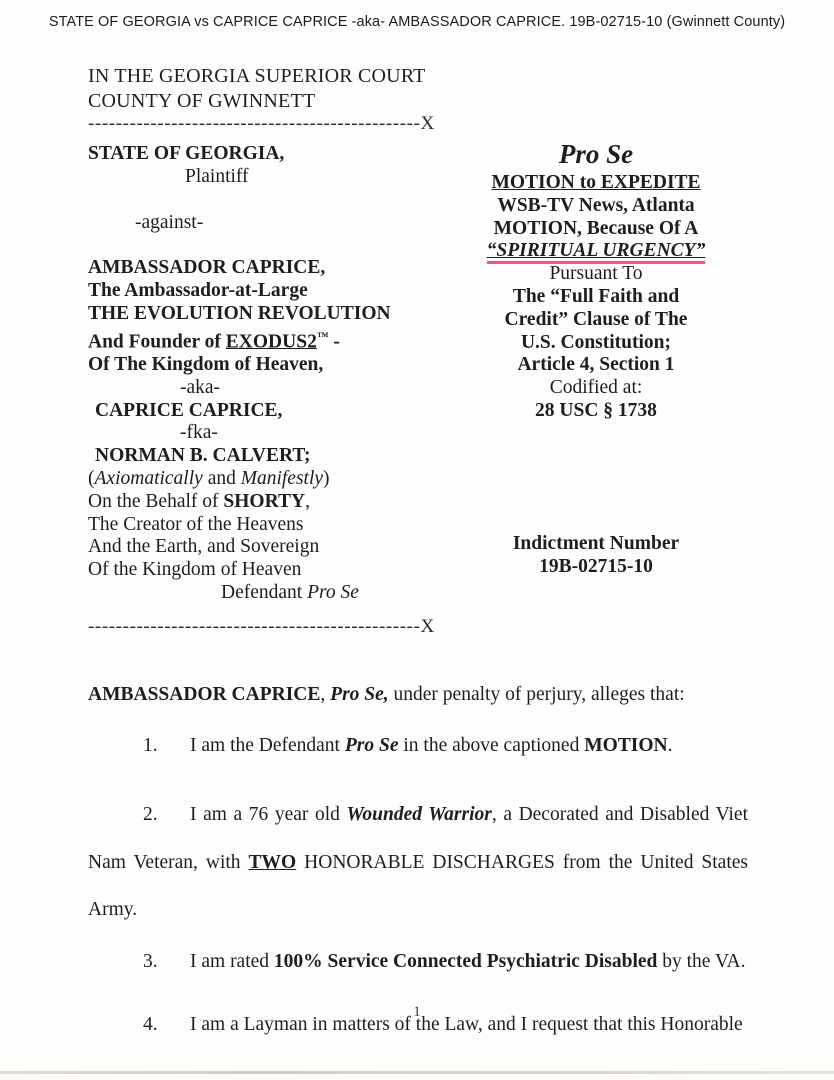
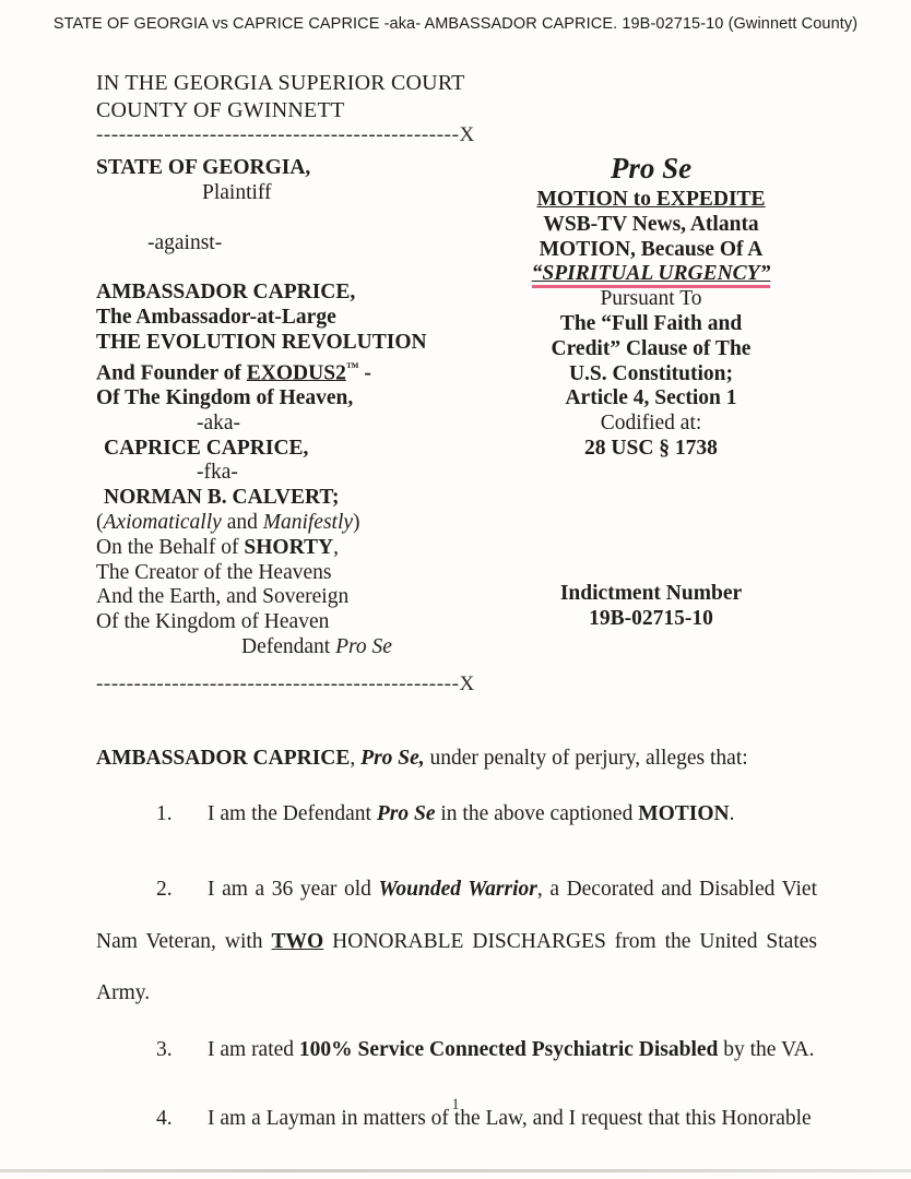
  STATE OF GEORGIA vs CAPRICE CAPRICE -aka- AMBASSADOR CAPRICE. 19B-02715-10 (Gwinnett County)
  IN THE GEORGIA SUPERIOR COURT
  COUNTY OF GWINNETT
  ------------------------------------------------X
  STATE OF GEORGIA,
  Plaintiff
  -against-
  AMBASSADOR CAPRICE,
  The Ambassador-at-Large
  THE EVOLUTION REVOLUTION
  And Founder of EXODUS2™ -
  Of The Kingdom of Heaven,
  -aka-
  CAPRICE CAPRICE,
  -fka-
  NORMAN B. CALVERT;
  (Axiomatically and Manifestly)
  On the Behalf of SHORTY,
  The Creator of the Heavens
  And the Earth, and Sovereign
  Of the Kingdom of Heaven
  Defendant Pro Se
  Pro Se
  MOTION to EXPEDITE
  WSB-TV News, Atlanta
  MOTION, Because Of A
  “SPIRITUAL URGENCY”
  Pursuant To
  The “Full Faith and
  Credit” Clause of The
  U.S. Constitution;
  Article 4, Section 1
  Codified at:
  28 USC § 1738
  Indictment Number
  19B-02715-10
  ------------------------------------------------X
  AMBASSADOR CAPRICE, Pro Se, under penalty of perjury, alleges that:
  1. I am the Defendant Pro Se in the above captioned MOTION.
- 2. I am a 76 year old Wounded Warrior, a Decorated and Disabled Viet Nam Veteran, with TWO HONORABLE DISCHARGES from the United States Army.
+ 2. I am a 36 year old Wounded Warrior, a Decorated and Disabled Viet Nam Veteran, with TWO HONORABLE DISCHARGES from the United States Army.
  3. I am rated 100% Service Connected Psychiatric Disabled by the VA.
  4. I am a Layman in matters of the Law, and I request that this Honorable
  1
